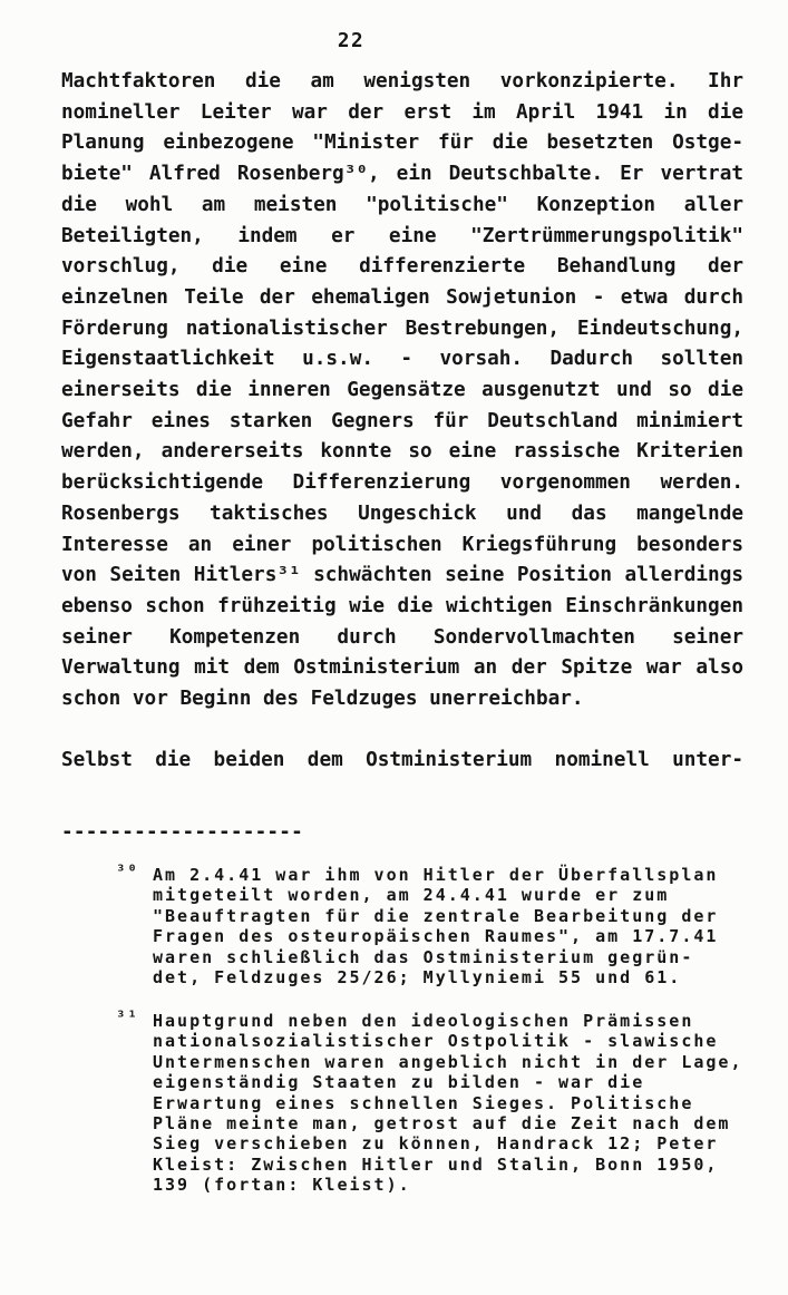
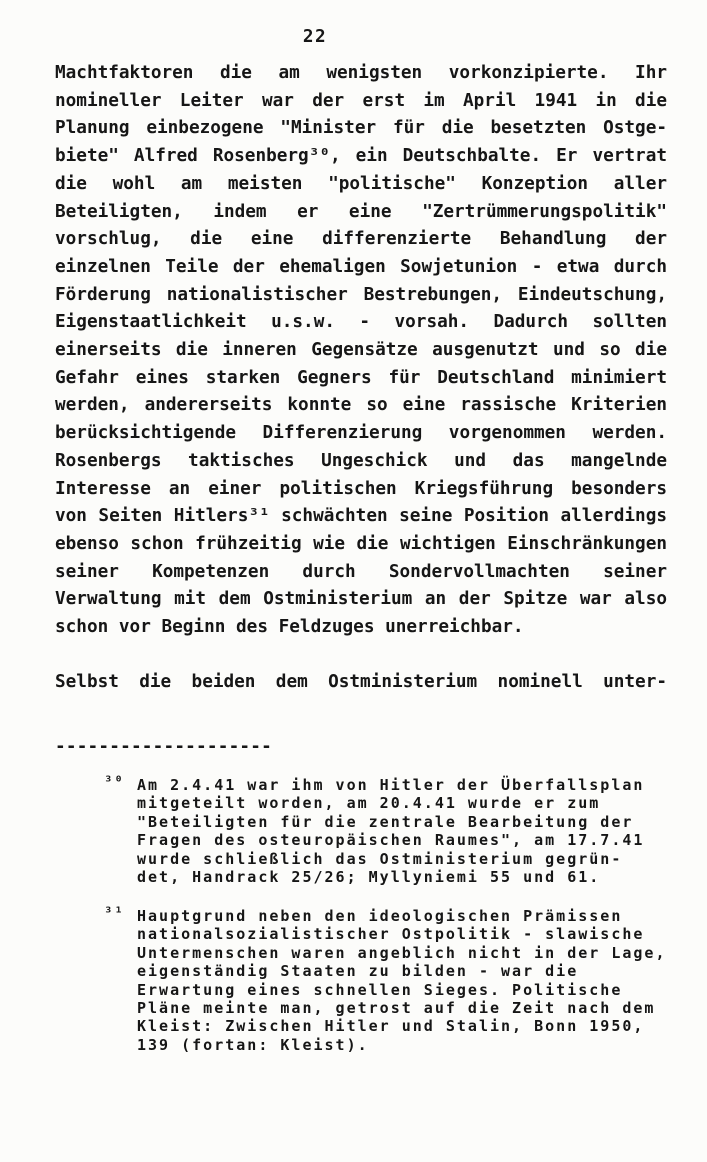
  22
  Machtfaktoren die am wenigsten vorkonzipierte. Ihr
  nomineller Leiter war der erst im April 1941 in die
  Planung einbezogene "Minister für die besetzten Ostge-
  biete" Alfred Rosenberg³⁰, ein Deutschbalte. Er vertrat
  die wohl am meisten "politische" Konzeption aller
  Beteiligten, indem er eine "Zertrümmerungspolitik"
  vorschlug, die eine differenzierte Behandlung der
  einzelnen Teile der ehemaligen Sowjetunion - etwa durch
  Förderung nationalistischer Bestrebungen, Eindeutschung,
  Eigenstaatlichkeit u.s.w. - vorsah. Dadurch sollten
  einerseits die inneren Gegensätze ausgenutzt und so die
  Gefahr eines starken Gegners für Deutschland minimiert
  werden, andererseits konnte so eine rassische Kriterien
  berücksichtigende Differenzierung vorgenommen werden.
  Rosenbergs taktisches Ungeschick und das mangelnde
  Interesse an einer politischen Kriegsführung besonders
  von Seiten Hitlers³¹ schwächten seine Position allerdings
  ebenso schon frühzeitig wie die wichtigen Einschränkungen
  seiner Kompetenzen durch Sondervollmachten seiner
  Verwaltung mit dem Ostministerium an der Spitze war also
  schon vor Beginn des Feldzuges unerreichbar.
  Selbst die beiden dem Ostministerium nominell unter-
  --------------------
  ³⁰
  Am 2.4.41 war ihm von Hitler der Überfallsplan
- mitgeteilt worden, am 24.4.41 wurde er zum
+ mitgeteilt worden, am 20.4.41 wurde er zum
- "Beauftragten für die zentrale Bearbeitung der
+ "Beteiligten für die zentrale Bearbeitung der
  Fragen des osteuropäischen Raumes", am 17.7.41
- waren schließlich das Ostministerium gegrün-
+ wurde schließlich das Ostministerium gegrün-
- det, Feldzuges 25/26; Myllyniemi 55 und 61.
+ det, Handrack 25/26; Myllyniemi 55 und 61.
  ³¹
  Hauptgrund neben den ideologischen Prämissen
  nationalsozialistischer Ostpolitik - slawische
  Untermenschen waren angeblich nicht in der Lage,
  eigenständig Staaten zu bilden - war die
  Erwartung eines schnellen Sieges. Politische
  Pläne meinte man, getrost auf die Zeit nach dem
- Sieg verschieben zu können, Handrack 12; Peter
  Kleist: Zwischen Hitler und Stalin, Bonn 1950,
  139 (fortan: Kleist).
